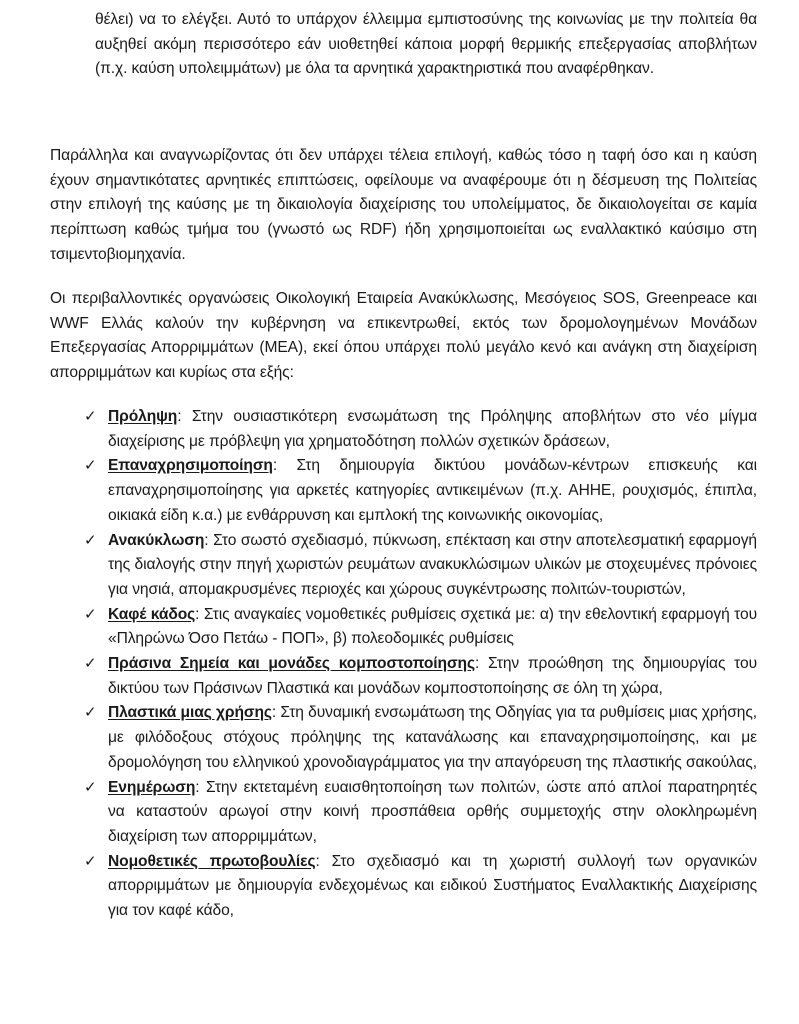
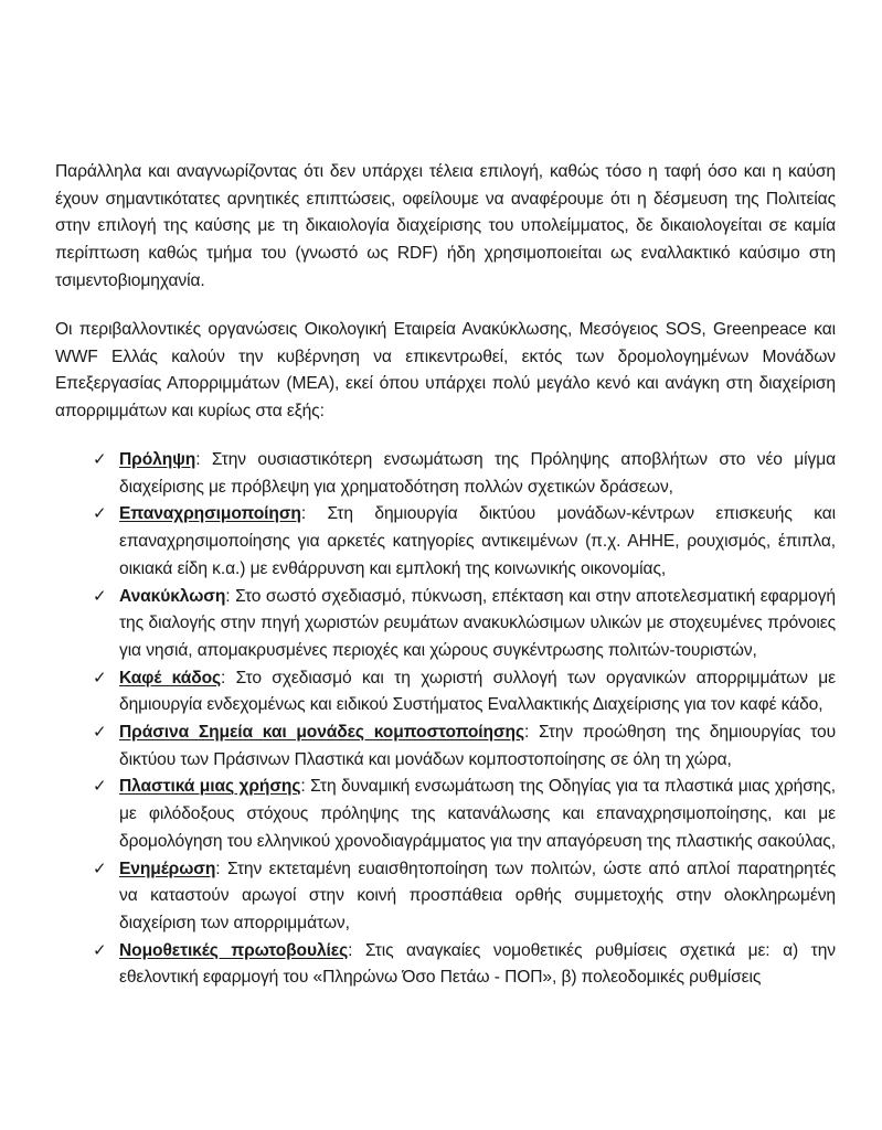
- θέλει) να το ελέγξει. Αυτό το υπάρχον έλλειμμα εμπιστοσύνης της κοινωνίας με την πολιτεία θα αυξηθεί ακόμη περισσότερο εάν υιοθετηθεί κάποια μορφή θερμικής επεξεργασίας αποβλήτων (π.χ. καύση υπολειμμάτων) με όλα τα αρνητικά χαρακτηριστικά που αναφέρθηκαν.
  Παράλληλα και αναγνωρίζοντας ότι δεν υπάρχει τέλεια επιλογή, καθώς τόσο η ταφή όσο και η καύση έχουν σημαντικότατες αρνητικές επιπτώσεις, οφείλουμε να αναφέρουμε ότι η δέσμευση της Πολιτείας στην επιλογή της καύσης με τη δικαιολογία διαχείρισης του υπολείμματος, δε δικαιολογείται σε καμία περίπτωση καθώς τμήμα του (γνωστό ως RDF) ήδη χρησιμοποιείται ως εναλλακτικό καύσιμο στη τσιμεντοβιομηχανία.
  Οι περιβαλλοντικές οργανώσεις Οικολογική Εταιρεία Ανακύκλωσης, Μεσόγειος SOS, Greenpeace και WWF Ελλάς καλούν την κυβέρνηση να επικεντρωθεί, εκτός των δρομολογημένων Μονάδων Επεξεργασίας Απορριμμάτων (ΜΕΑ), εκεί όπου υπάρχει πολύ μεγάλο κενό και ανάγκη στη διαχείριση απορριμμάτων και κυρίως στα εξής:
  ✓
  Πρόληψη: Στην ουσιαστικότερη ενσωμάτωση της Πρόληψης αποβλήτων στο νέο μίγμα διαχείρισης με πρόβλεψη για χρηματοδότηση πολλών σχετικών δράσεων,
  ✓
  Επαναχρησιμοποίηση: Στη δημιουργία δικτύου μονάδων-κέντρων επισκευής και επαναχρησιμοποίησης για αρκετές κατηγορίες αντικειμένων (π.χ. ΑΗΗΕ, ρουχισμός, έπιπλα, οικιακά είδη κ.α.) με ενθάρρυνση και εμπλοκή της κοινωνικής οικονομίας,
  ✓
  Ανακύκλωση: Στο σωστό σχεδιασμό, πύκνωση, επέκταση και στην αποτελεσματική εφαρμογή της διαλογής στην πηγή χωριστών ρευμάτων ανακυκλώσιμων υλικών με στοχευμένες πρόνοιες για νησιά, απομακρυσμένες περιοχές και χώρους συγκέντρωσης πολιτών-τουριστών,
  ✓
- Καφέ κάδος: Στις αναγκαίες νομοθετικές ρυθμίσεις σχετικά με: α) την εθελοντική εφαρμογή του «Πληρώνω Όσο Πετάω - ΠΟΠ», β) πολεοδομικές ρυθμίσεις
+ Καφέ κάδος: Στο σχεδιασμό και τη χωριστή συλλογή των οργανικών απορριμμάτων με δημιουργία ενδεχομένως και ειδικού Συστήματος Εναλλακτικής Διαχείρισης για τον καφέ κάδο,
  ✓
  Πράσινα Σημεία και μονάδες κομποστοποίησης: Στην προώθηση της δημιουργίας του δικτύου των Πράσινων Πλαστικά και μονάδων κομποστοποίησης σε όλη τη χώρα,
  ✓
- Πλαστικά μιας χρήσης: Στη δυναμική ενσωμάτωση της Οδηγίας για τα ρυθμίσεις μιας χρήσης, με φιλόδοξους στόχους πρόληψης της κατανάλωσης και επαναχρησιμοποίησης, και με δρομολόγηση του ελληνικού χρονοδιαγράμματος για την απαγόρευση της πλαστικής σακούλας,
+ Πλαστικά μιας χρήσης: Στη δυναμική ενσωμάτωση της Οδηγίας για τα πλαστικά μιας χρήσης, με φιλόδοξους στόχους πρόληψης της κατανάλωσης και επαναχρησιμοποίησης, και με δρομολόγηση του ελληνικού χρονοδιαγράμματος για την απαγόρευση της πλαστικής σακούλας,
  ✓
  Ενημέρωση: Στην εκτεταμένη ευαισθητοποίηση των πολιτών, ώστε από απλοί παρατηρητές να καταστούν αρωγοί στην κοινή προσπάθεια ορθής συμμετοχής στην ολοκληρωμένη διαχείριση των απορριμμάτων,
  ✓
- Νομοθετικές πρωτοβουλίες: Στο σχεδιασμό και τη χωριστή συλλογή των οργανικών απορριμμάτων με δημιουργία ενδεχομένως και ειδικού Συστήματος Εναλλακτικής Διαχείρισης για τον καφέ κάδο,
+ Νομοθετικές πρωτοβουλίες: Στις αναγκαίες νομοθετικές ρυθμίσεις σχετικά με: α) την εθελοντική εφαρμογή του «Πληρώνω Όσο Πετάω - ΠΟΠ», β) πολεοδομικές ρυθμίσεις
